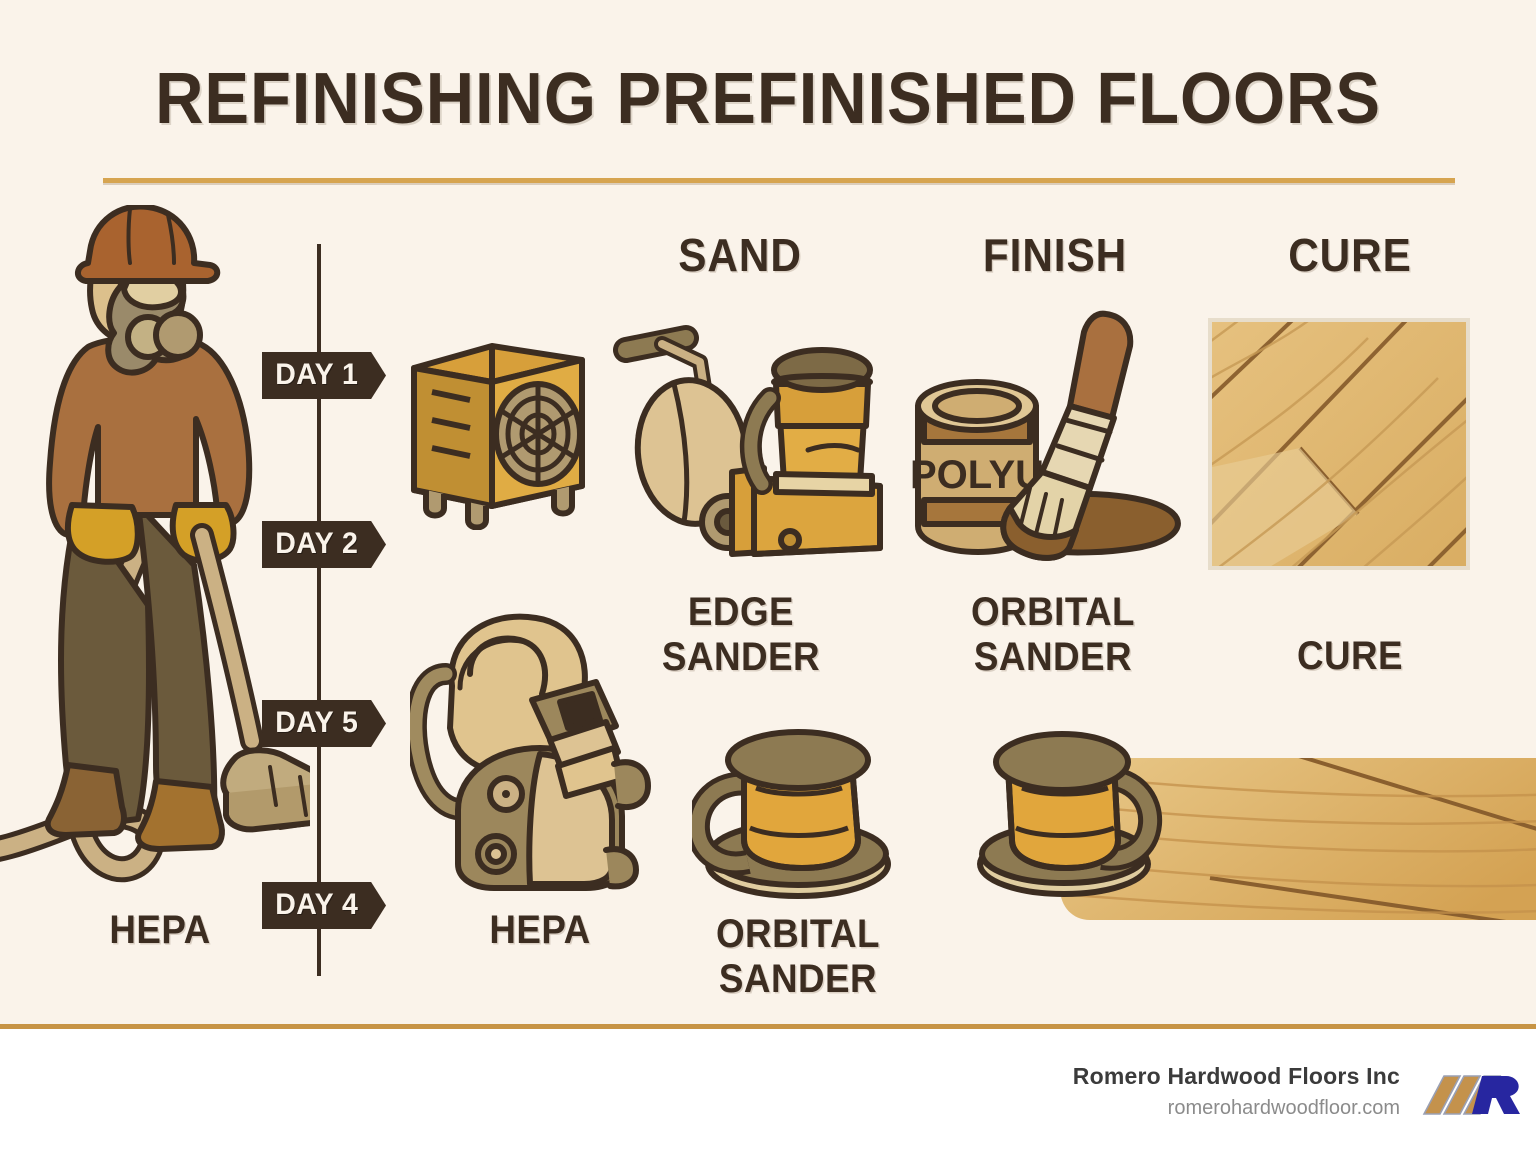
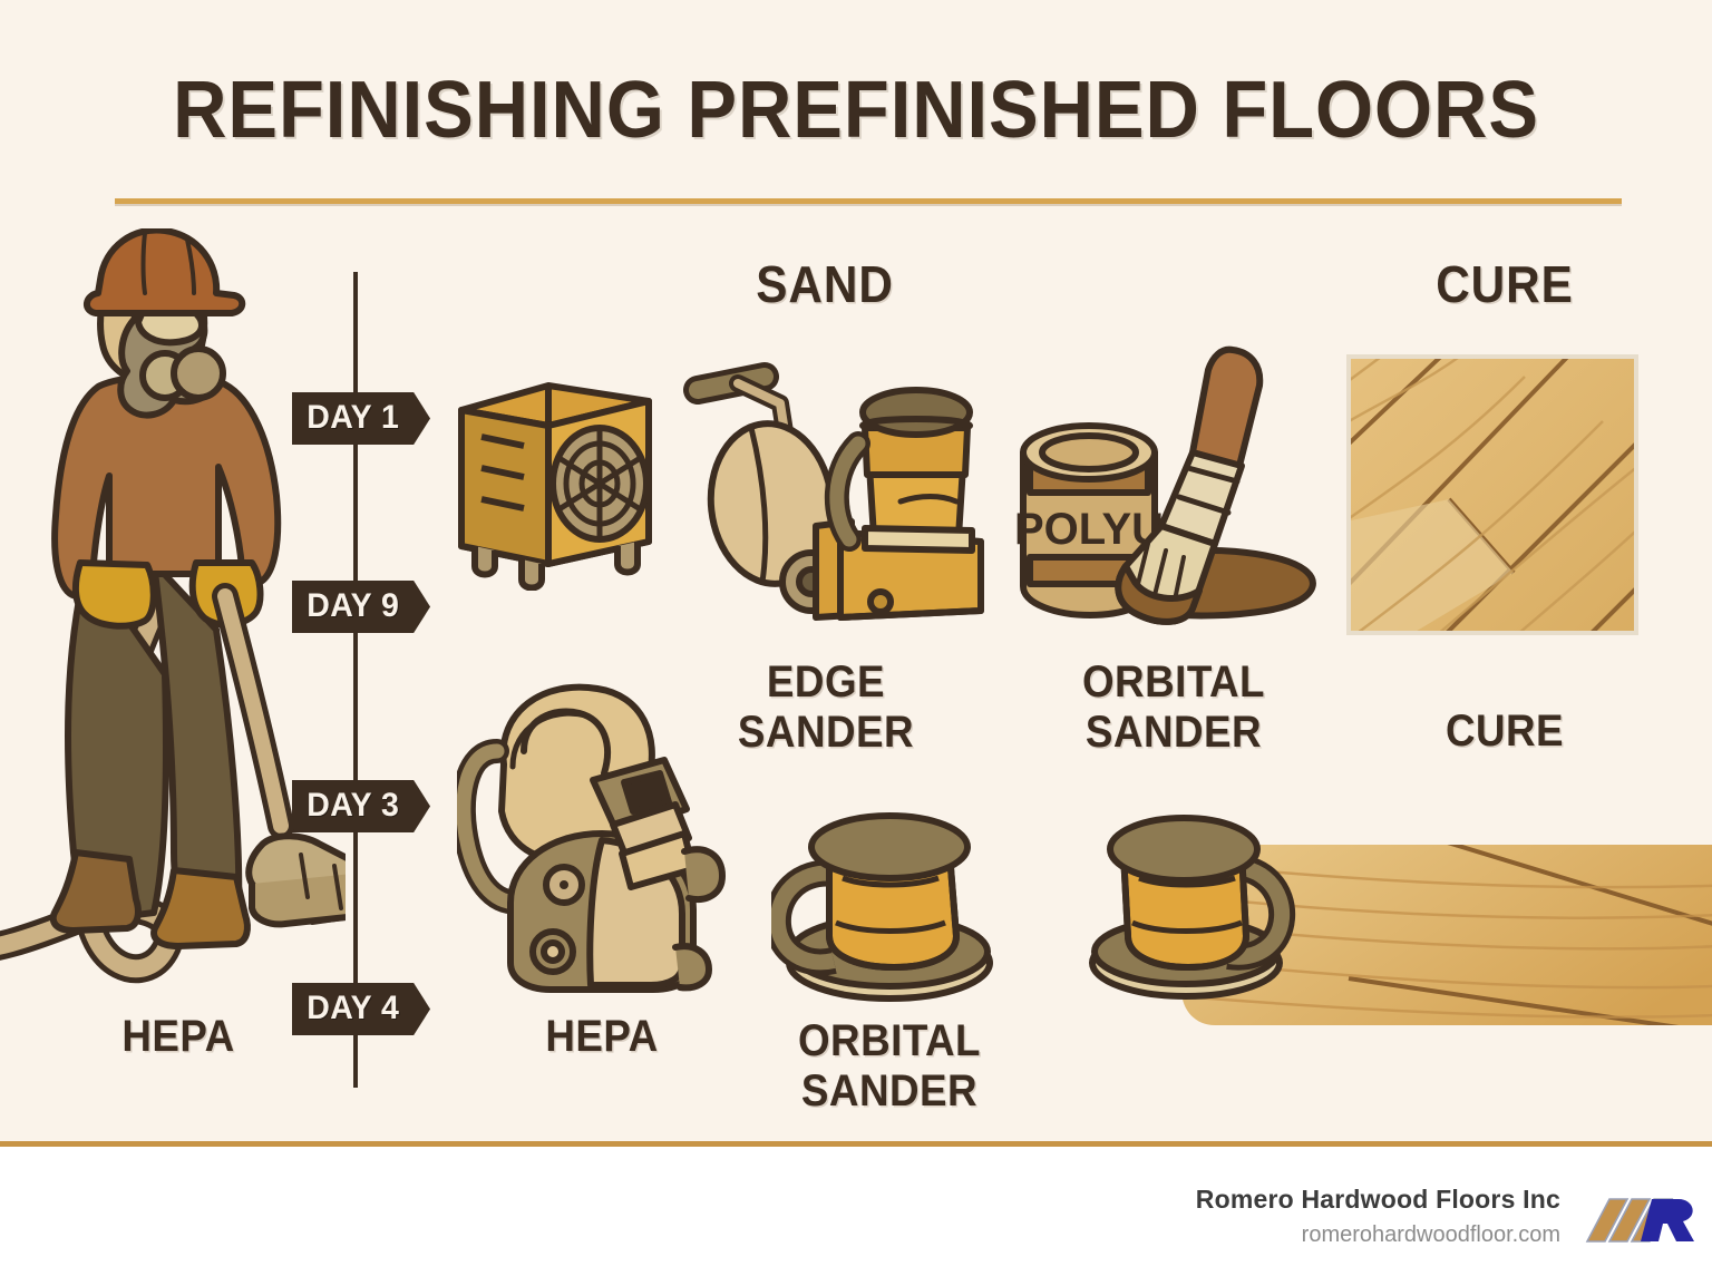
  REFINISHING PREFINISHED FLOORS
  SAND
- FINISH
  CURE
  DAY 1
- DAY 2
+ DAY 9
- DAY 5
+ DAY 3
  DAY 4
  HEPA
  EDGE
  SANDER
  POLYU
  ORBITAL
  SANDER
  CURE
  HEPA
  ORBITAL
  SANDER
  Romero Hardwood Floors Inc
  romerohardwoodfloor.com
